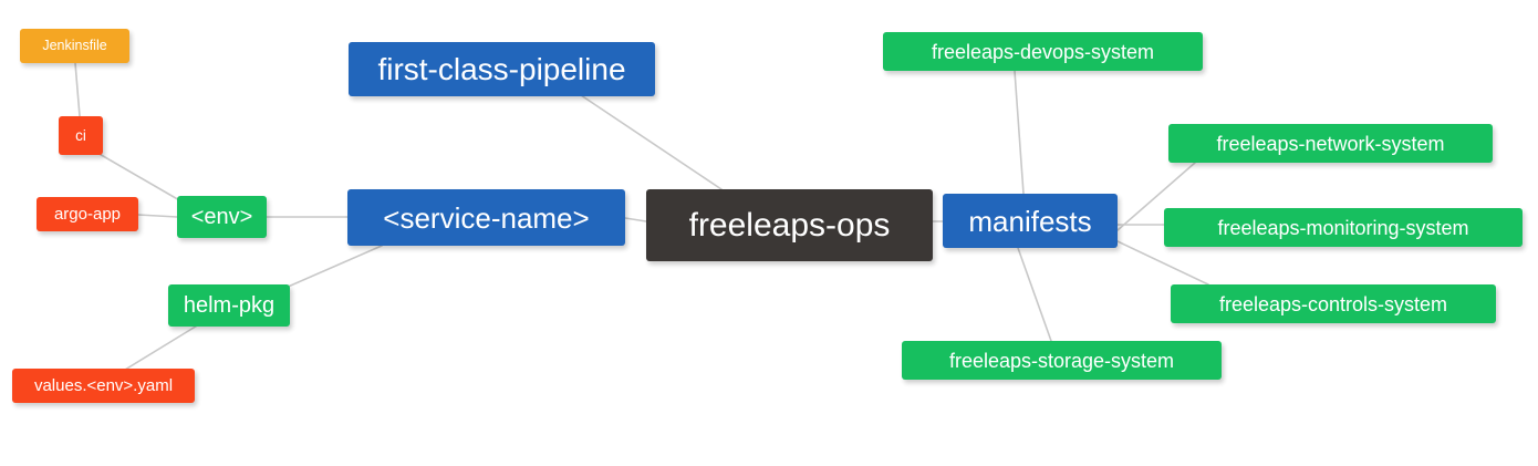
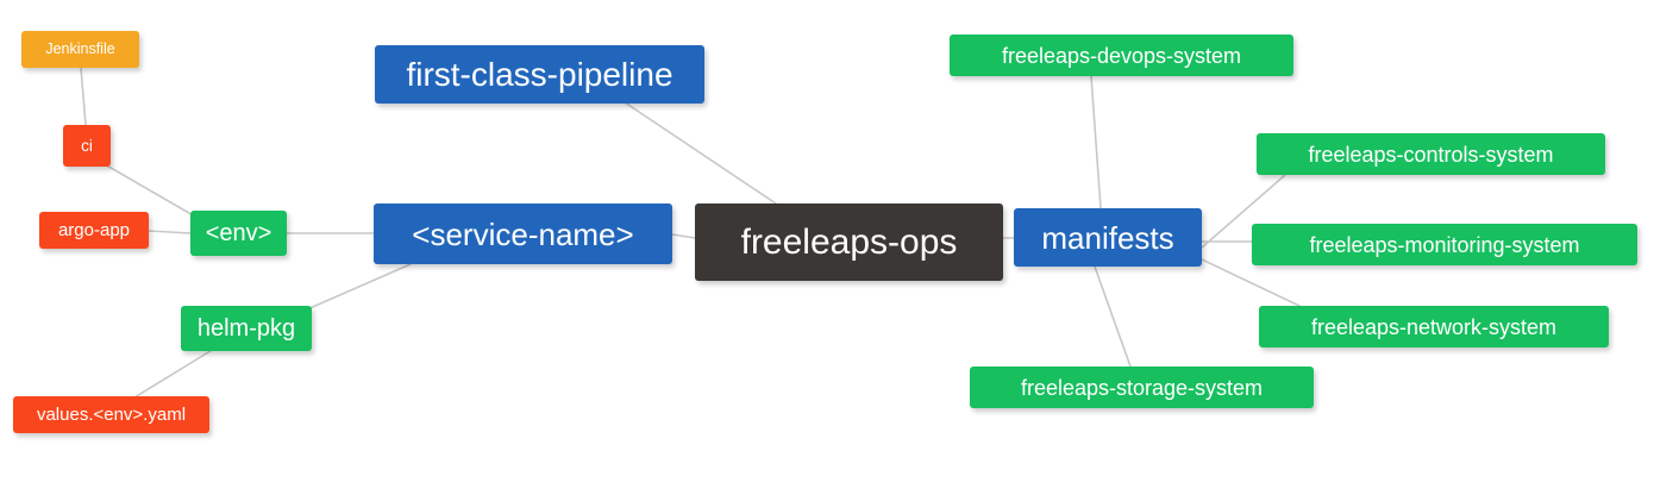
  Jenkinsfile
  ci
  argo-app
  <env>
  helm-pkg
  values.<env>.yaml
  first-class-pipeline
  <service-name>
  freeleaps-ops
  manifests
  freeleaps-devops-system
- freeleaps-network-system
+ freeleaps-controls-system
  freeleaps-monitoring-system
- freeleaps-controls-system
+ freeleaps-network-system
  freeleaps-storage-system
